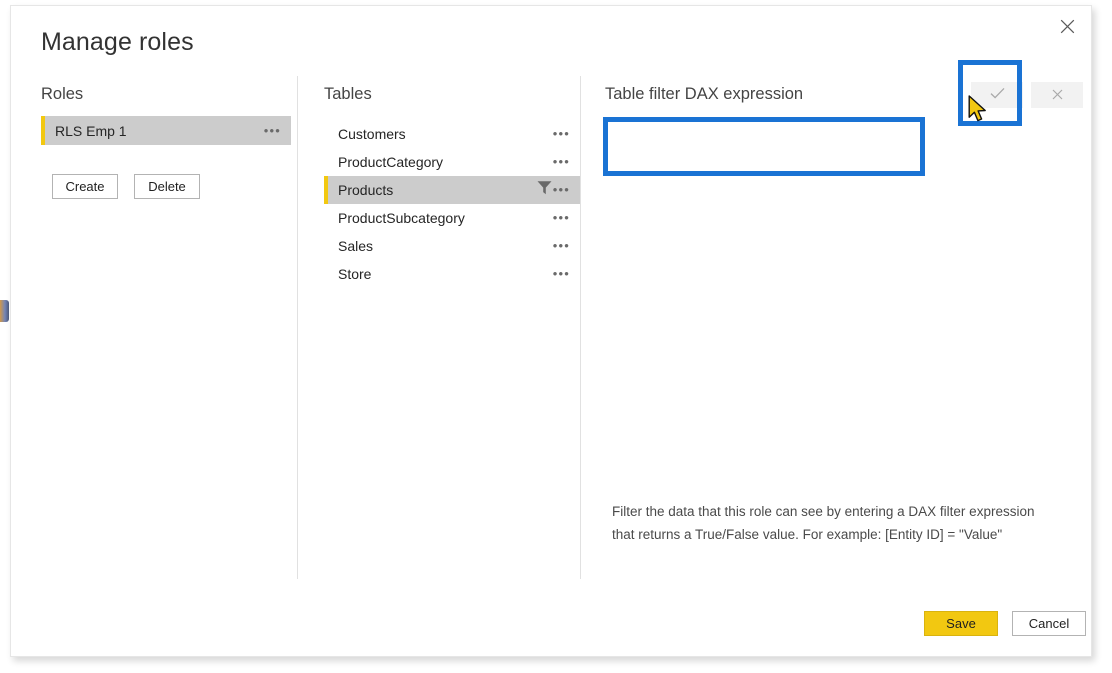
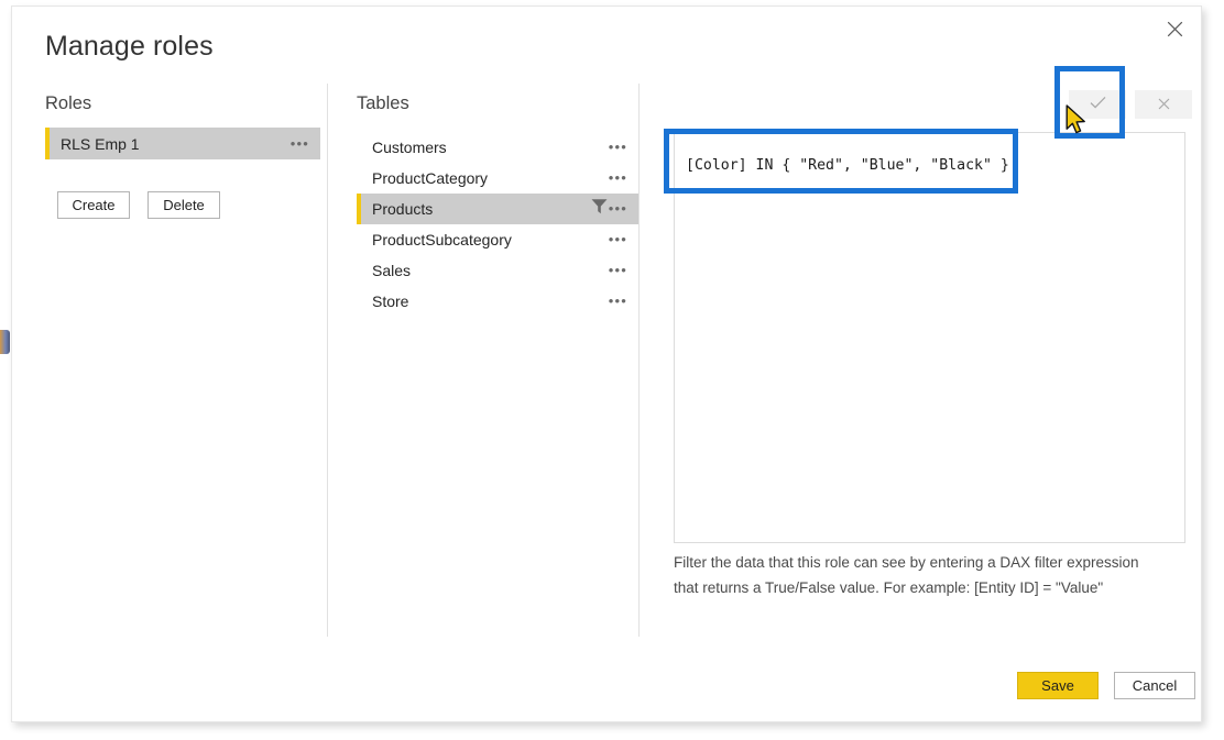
  Manage roles
  Roles
  Tables
- Table filter DAX expression
  RLS Emp 1
  •••
  Create
  Delete
  Customers
  •••
  ProductCategory
  •••
  Products
  •••
  ProductSubcategory
  •••
  Sales
  •••
  Store
  •••
+ [Color] IN { "Red", "Blue", "Black" }
  Filter the data that this role can see by entering a DAX filter expression
  that returns a True/False value. For example: [Entity ID] = "Value"
  Save
  Cancel
